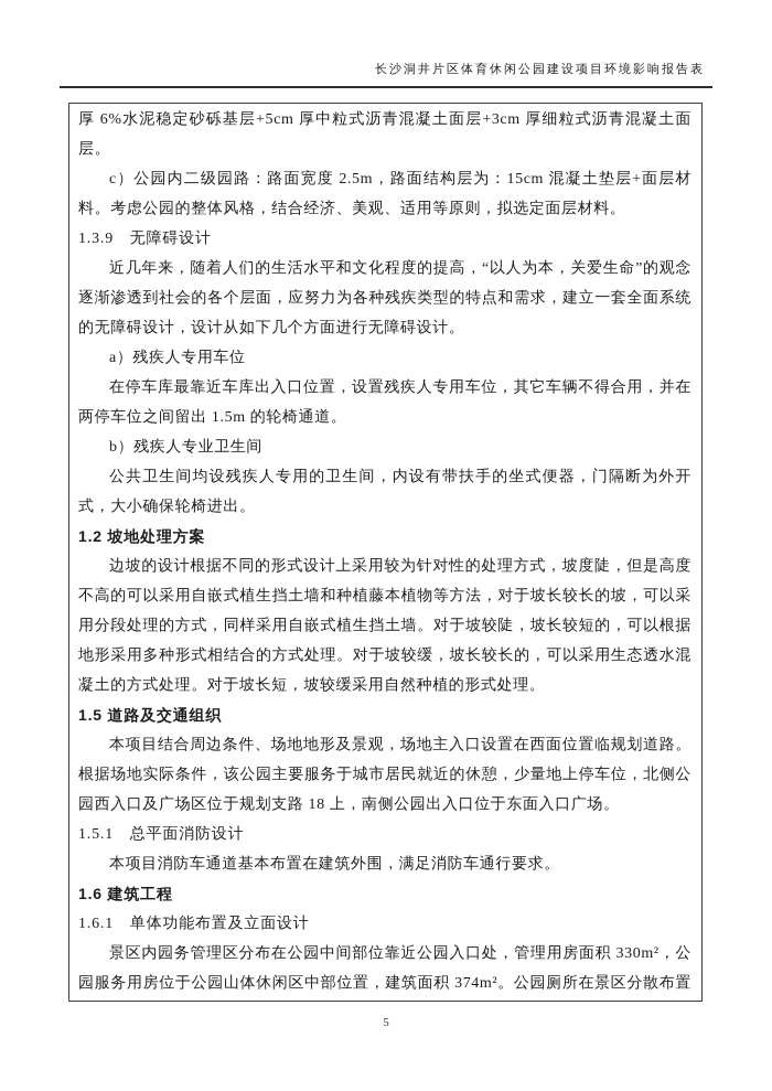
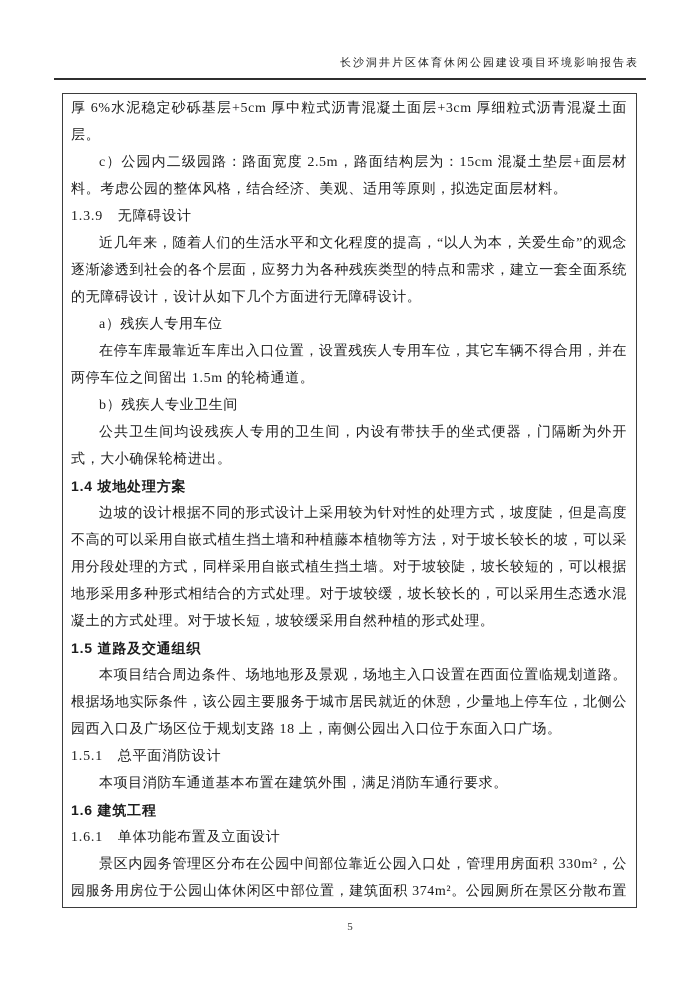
  长沙洞井片区体育休闲公园建设项目环境影响报告表
  厚 6%水泥稳定砂砾基层+5cm 厚中粒式沥青混凝土面层+3cm 厚细粒式沥青混凝土面层。
  c）公园内二级园路：路面宽度 2.5m，路面结构层为：15cm 混凝土垫层+面层材料。考虑公园的整体风格，结合经济、美观、适用等原则，拟选定面层材料。
  1.3.9 无障碍设计
  近几年来，随着人们的生活水平和文化程度的提高，“以人为本，关爱生命”的观念逐渐渗透到社会的各个层面，应努力为各种残疾类型的特点和需求，建立一套全面系统的无障碍设计，设计从如下几个方面进行无障碍设计。
  a）残疾人专用车位
  在停车库最靠近车库出入口位置，设置残疾人专用车位，其它车辆不得合用，并在两停车位之间留出 1.5m 的轮椅通道。
  b）残疾人专业卫生间
  公共卫生间均设残疾人专用的卫生间，内设有带扶手的坐式便器，门隔断为外开式，大小确保轮椅进出。
- 1.2 坡地处理方案
+ 1.4 坡地处理方案
  边坡的设计根据不同的形式设计上采用较为针对性的处理方式，坡度陡，但是高度不高的可以采用自嵌式植生挡土墙和种植藤本植物等方法，对于坡长较长的坡，可以采用分段处理的方式，同样采用自嵌式植生挡土墙。对于坡较陡，坡长较短的，可以根据地形采用多种形式相结合的方式处理。对于坡较缓，坡长较长的，可以采用生态透水混凝土的方式处理。对于坡长短，坡较缓采用自然种植的形式处理。
  1.5 道路及交通组织
  本项目结合周边条件、场地地形及景观，场地主入口设置在西面位置临规划道路。根据场地实际条件，该公园主要服务于城市居民就近的休憩，少量地上停车位，北侧公园西入口及广场区位于规划支路 18 上，南侧公园出入口位于东面入口广场。
  1.5.1 总平面消防设计
  本项目消防车通道基本布置在建筑外围，满足消防车通行要求。
  1.6 建筑工程
  1.6.1 单体功能布置及立面设计
  景区内园务管理区分布在公园中间部位靠近公园入口处，管理用房面积 330m²，公园服务用房位于公园山体休闲区中部位置，建筑面积 374m²。公园厕所在景区分散布置
  5
